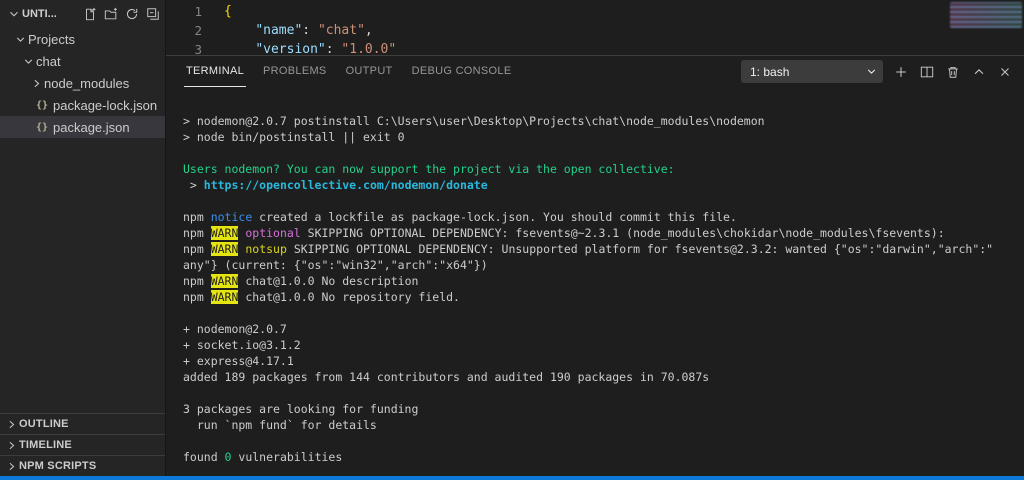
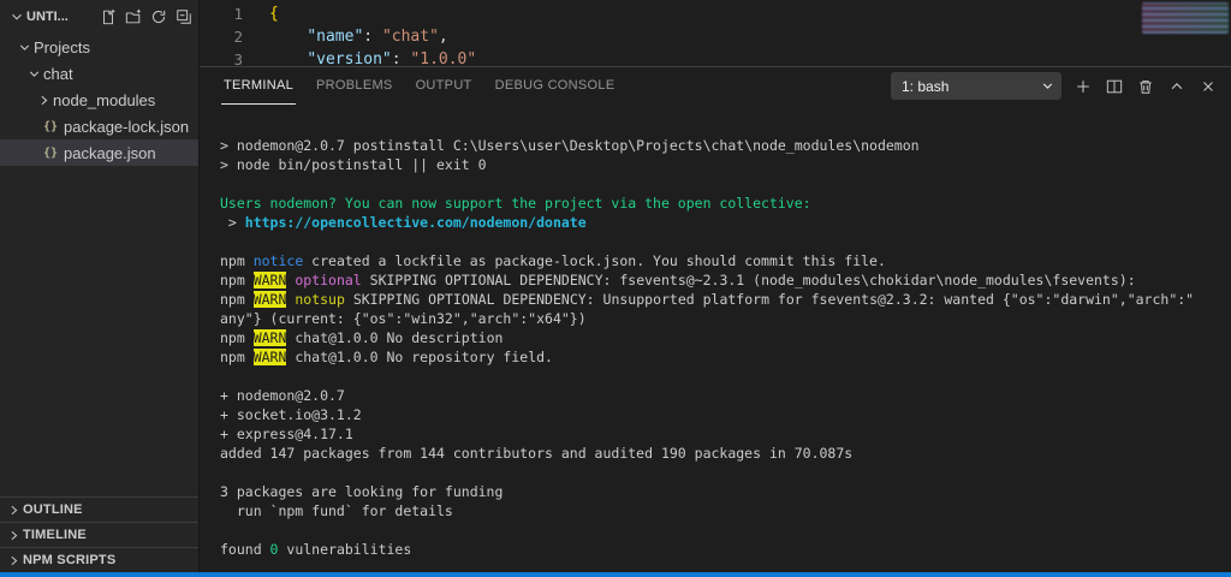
  UNTI...
  Projects
  chat
  node_modules
  {}
  package-lock.json
  {}
  package.json
  OUTLINE
  TIMELINE
  NPM SCRIPTS
  1
  {
  2
  "name": "chat",
  3
  "version": "1.0.0"
  TERMINAL
  PROBLEMS
  OUTPUT
  DEBUG CONSOLE
  1: bash
  > nodemon@2.0.7 postinstall C:\Users\user\Desktop\Projects\chat\node_modules\nodemon
  > node bin/postinstall || exit 0
  Users nodemon? You can now support the project via the open collective:
  > https://opencollective.com/nodemon/donate
  npm notice created a lockfile as package-lock.json. You should commit this file.
  npm WARN optional SKIPPING OPTIONAL DEPENDENCY: fsevents@~2.3.1 (node_modules\chokidar\node_modules\fsevents):
  npm WARN notsup SKIPPING OPTIONAL DEPENDENCY: Unsupported platform for fsevents@2.3.2: wanted {"os":"darwin","arch":"
  any"} (current: {"os":"win32","arch":"x64"})
  npm WARN chat@1.0.0 No description
  npm WARN chat@1.0.0 No repository field.
  + nodemon@2.0.7
  + socket.io@3.1.2
  + express@4.17.1
- added 189 packages from 144 contributors and audited 190 packages in 70.087s
+ added 147 packages from 144 contributors and audited 190 packages in 70.087s
  3 packages are looking for funding
  run `npm fund` for details
  found 0 vulnerabilities
